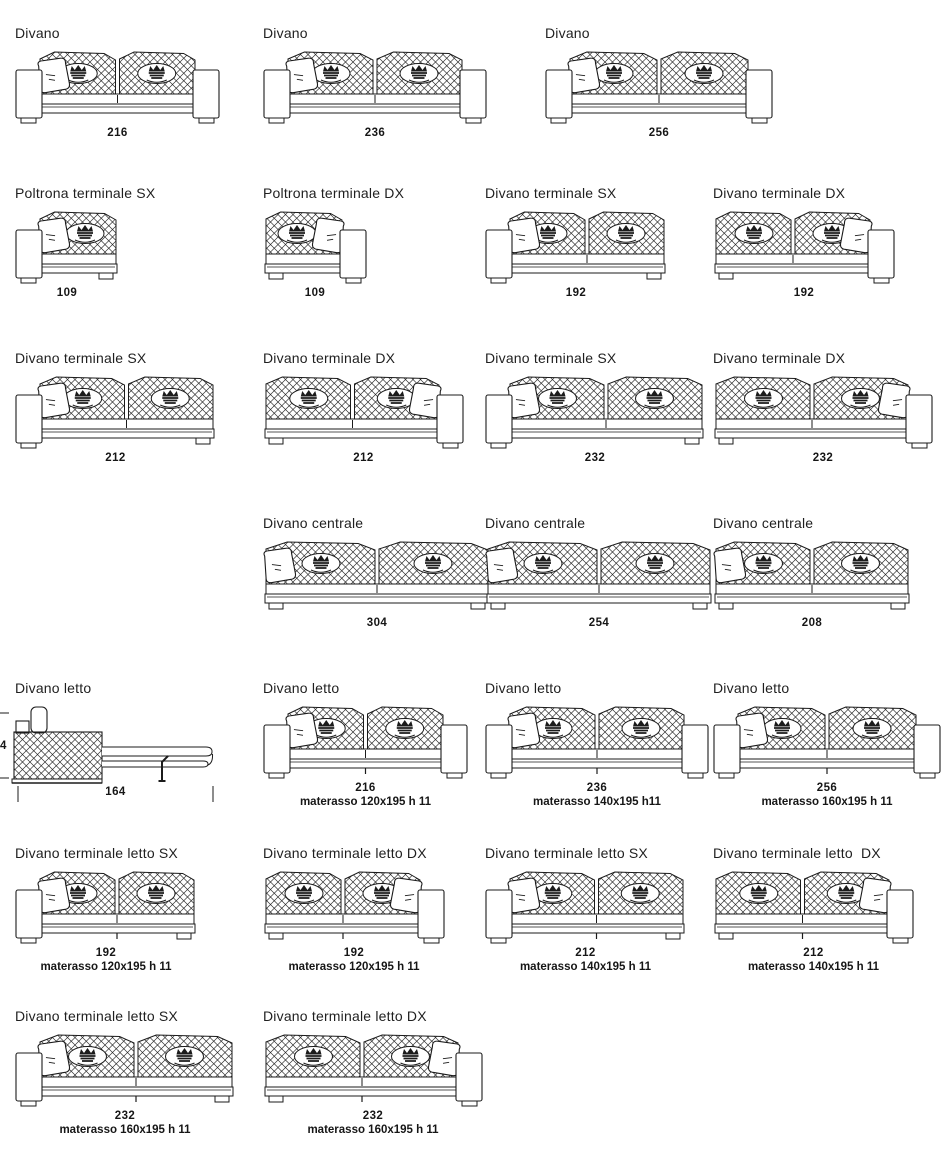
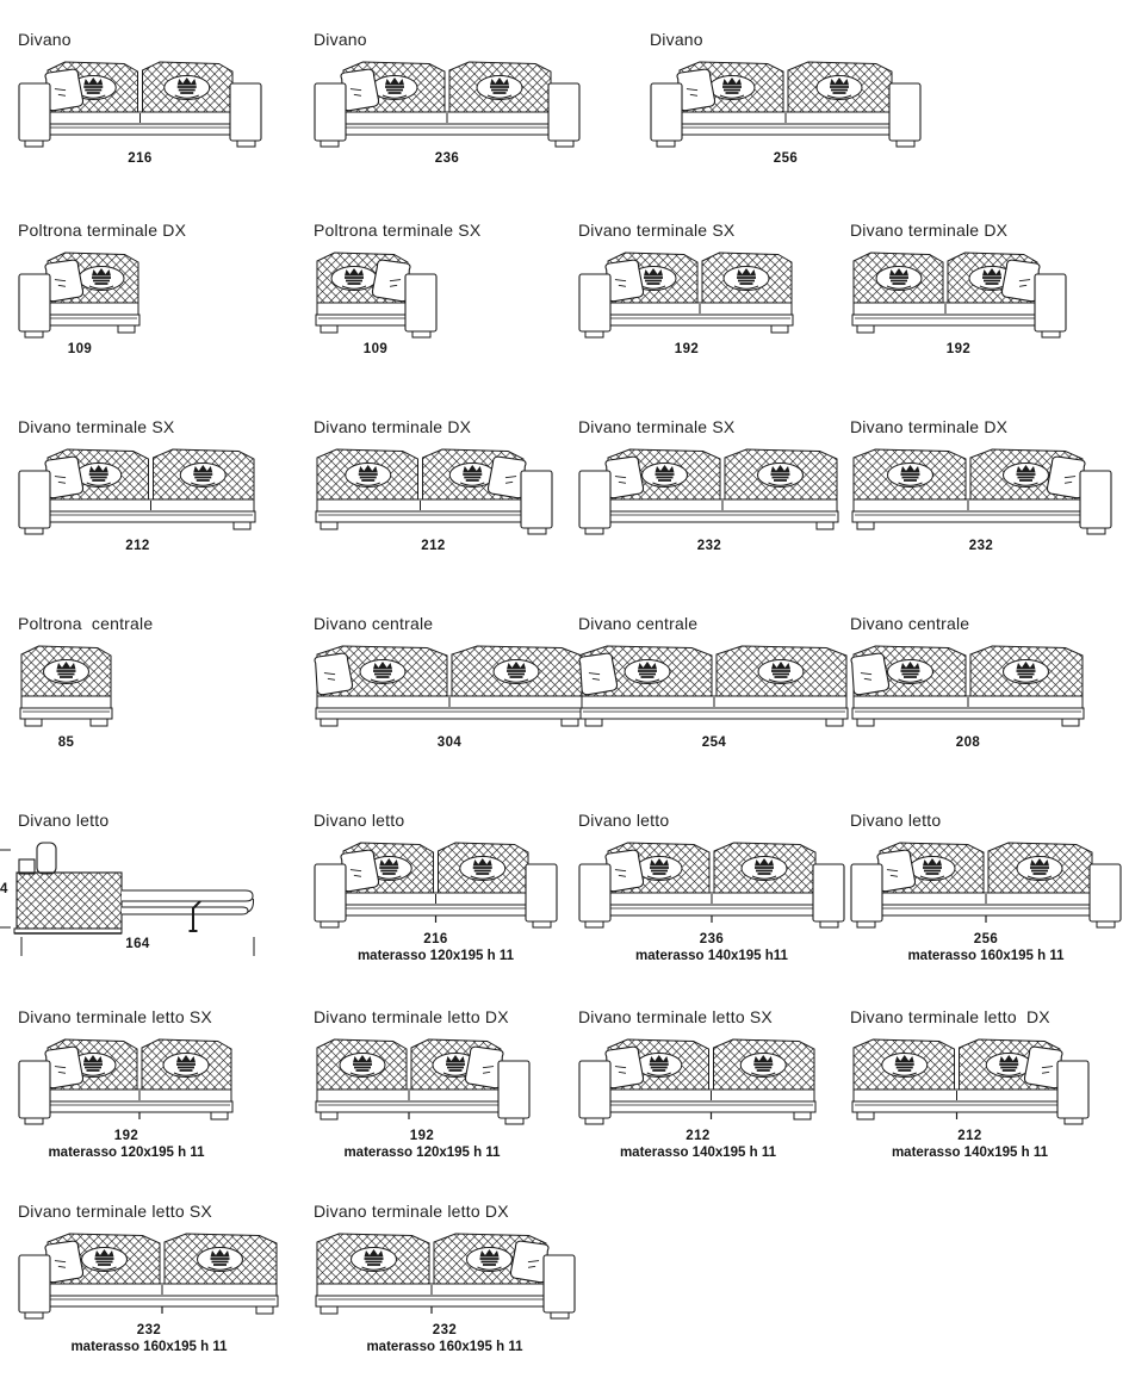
  Divano
  216
  Divano
  236
  Divano
  256
- Poltrona terminale SX
+ Poltrona terminale DX
  109
- Poltrona terminale DX
+ Poltrona terminale SX
  109
  Divano terminale SX
  192
  Divano terminale DX
  192
  Divano terminale SX
  212
  Divano terminale DX
  212
  Divano terminale SX
  232
  Divano terminale DX
  232
+ Poltrona centrale
+ 85
  Divano centrale
  304
  Divano centrale
  254
  Divano centrale
  208
  Divano letto
  4
  164
  Divano letto
  216
  materasso 120x195 h 11
  Divano letto
  236
  materasso 140x195 h11
  Divano letto
  256
  materasso 160x195 h 11
  Divano terminale letto SX
  192
  materasso 120x195 h 11
  Divano terminale letto DX
  192
  materasso 120x195 h 11
  Divano terminale letto SX
  212
  materasso 140x195 h 11
  Divano terminale letto DX
  212
  materasso 140x195 h 11
  Divano terminale letto SX
  232
  materasso 160x195 h 11
  Divano terminale letto DX
  232
  materasso 160x195 h 11
